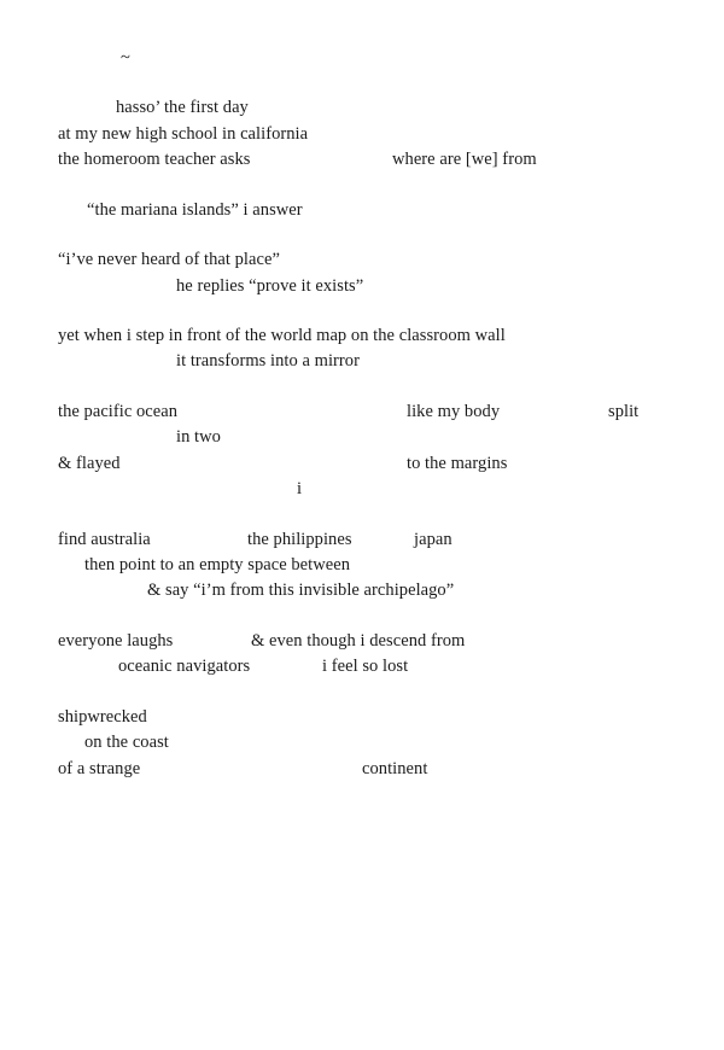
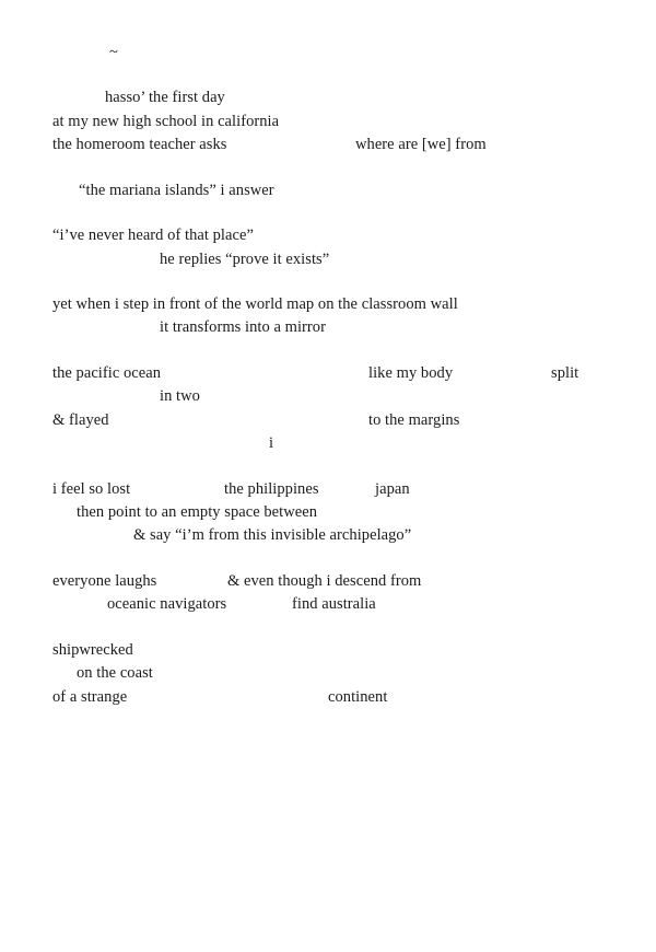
  ~
  hasso’ the first day
  at my new high school in california
  the homeroom teacher asks
  where are [we] from
  “the mariana islands” i answer
  “i’ve never heard of that place”
  he replies “prove it exists”
  yet when i step in front of the world map on the classroom wall
  it transforms into a mirror
  the pacific ocean
  like my body
  split
  in two
  & flayed
  to the margins
  i
- find australia
+ i feel so lost
  the philippines
  japan
  then point to an empty space between
  & say “i’m from this invisible archipelago”
  everyone laughs
  & even though i descend from
  oceanic navigators
- i feel so lost
+ find australia
  shipwrecked
  on the coast
  of a strange
  continent
